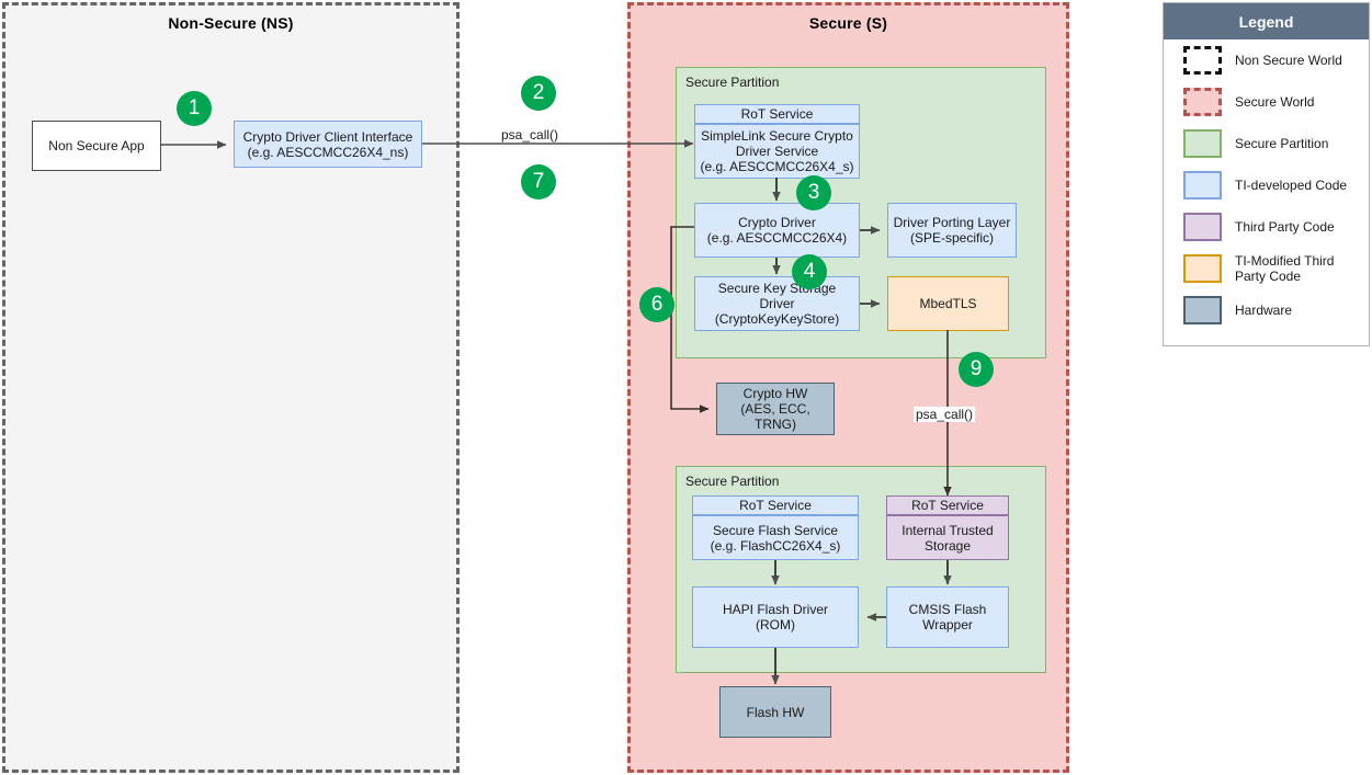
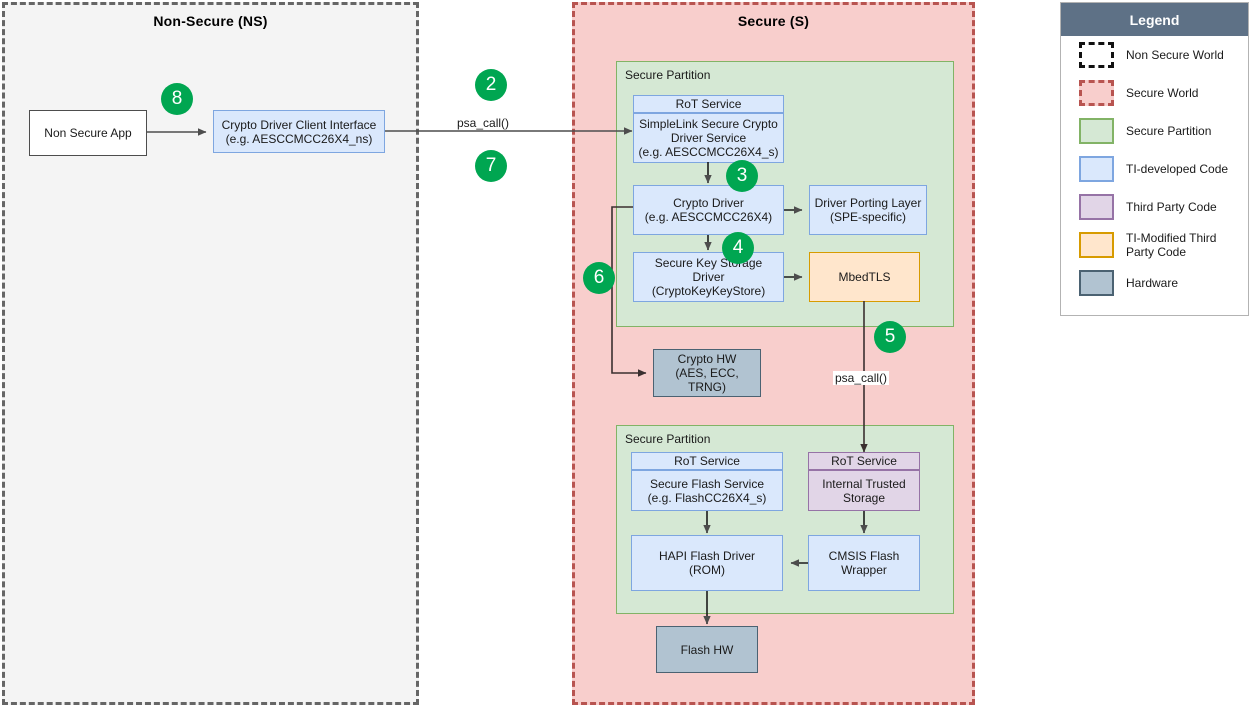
  Non-Secure (NS)
  Secure (S)
  Secure Partition
  Secure Partition
  Non Secure App
  Crypto Driver Client Interface
  (e.g. AESCCMCC26X4_ns)
  RoT Service
  SimpleLink Secure Crypto
  Driver Service
  (e.g. AESCCMCC26X4_s)
  Crypto Driver
  (e.g. AESCCMCC26X4)
  Driver Porting Layer
  (SPE-specific)
  Secure Key Stage Driver
  (CryptoKeyKeyStore)
  MbedTLS
  Crypto HW
  (AES, ECC, TRNG)
  RoT Service
  Secure Flash Service
  (e.g. FlashCC26X4_s)
  RoT Service
  Internal Trusted
  Storage
  HAPI Flash Driver
  (ROM)
  CMSIS Flash
  Wrapper
  Flash HW
  psa_call()
  psa_call()
- 1
+ 8
  2
  3
  4
- 9
+ 5
  6
  7
  Legend
  Non Secure World
  Secure World
  Secure Partition
  TI-developed Code
  Third Party Code
  TI-Modified Third
  Party Code
  Hardware
